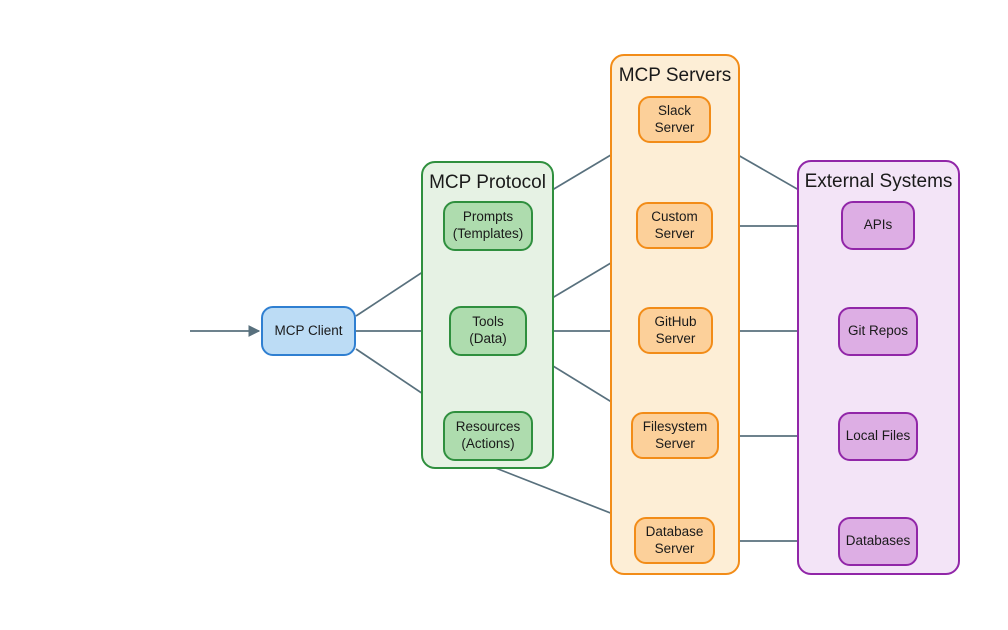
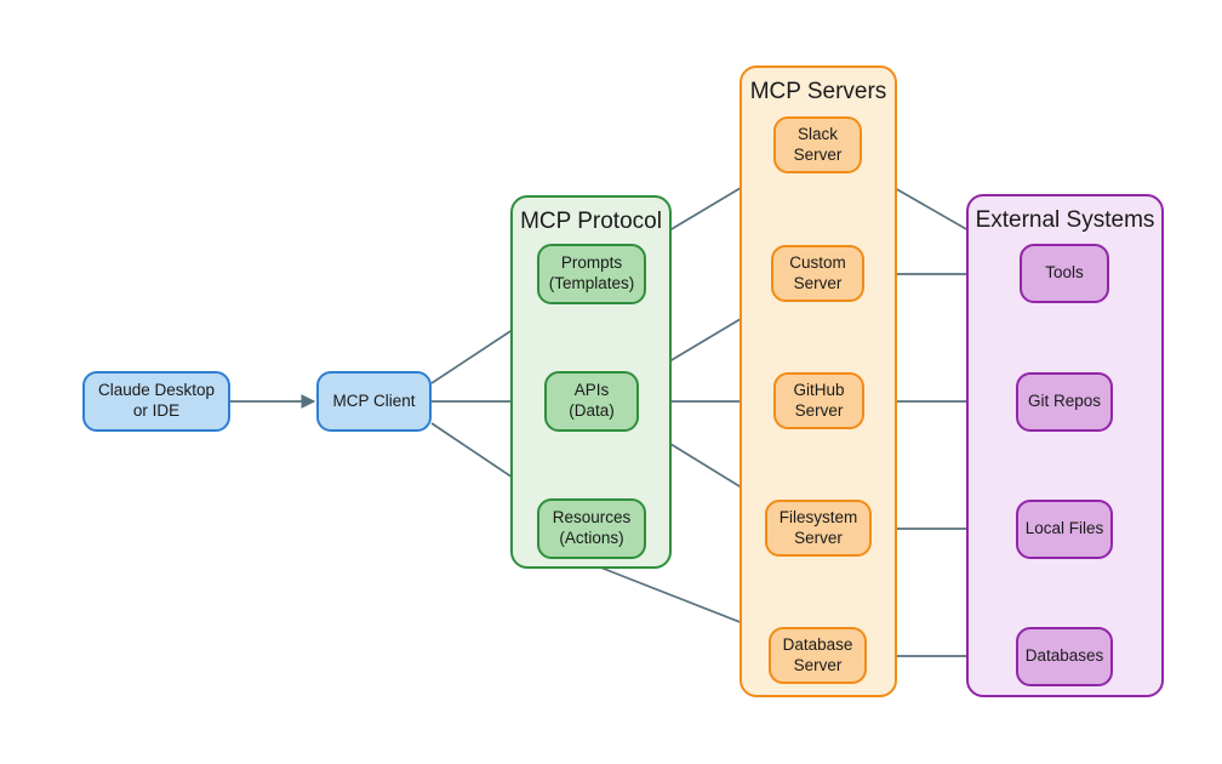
+ Claude Desktop
+ or IDE
  MCP Client
  MCP Protocol
  Prompts
  (Templates)
- Tools
+ APIs
  (Data)
  Resources
  (Actions)
  MCP Servers
  Slack
  Server
  Custom
  Server
  GitHub
  Server
  Filesystem
  Server
  Database
  Server
  External Systems
- APIs
+ Tools
  Git Repos
  Local Files
  Databases
